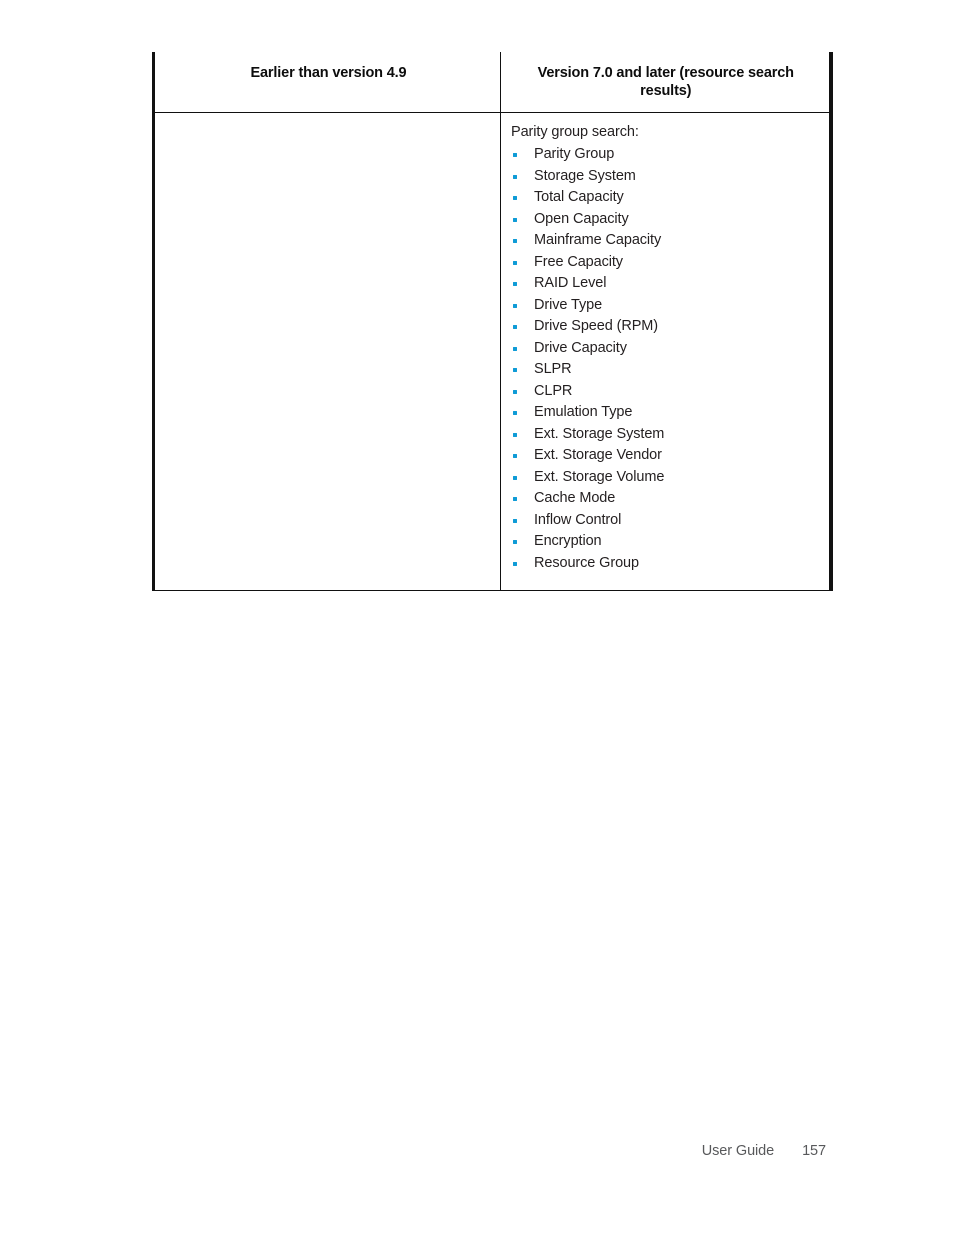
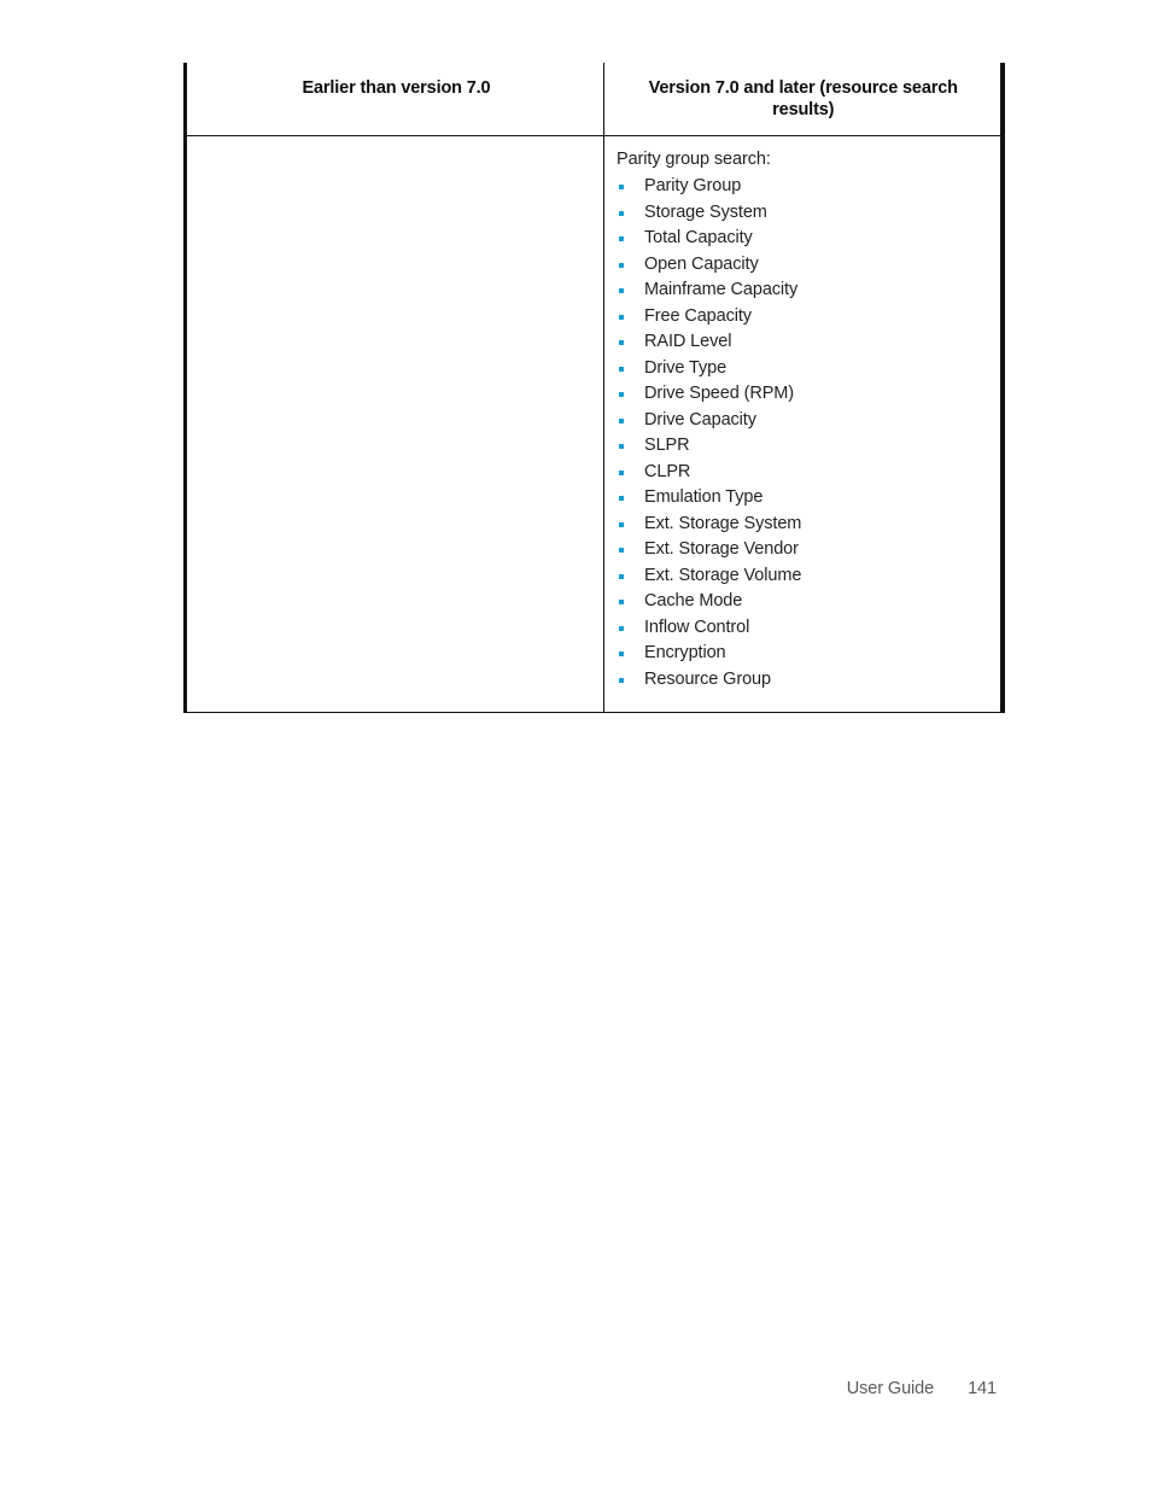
- Earlier than version 4.9	Version 7.0 and later (resource search results)
+ Earlier than version 7.0	Version 7.0 and later (resource search results)
  	Parity group search: Parity Group Storage System Total Capacity Open Capacity Mainframe Capacity Free Capacity RAID Level Drive Type Drive Speed (RPM) Drive Capacity SLPR CLPR Emulation Type Ext. Storage System Ext. Storage Vendor Ext. Storage Volume Cache Mode Inflow Control Encryption Resource Group
  User Guide
- 157
+ 141
